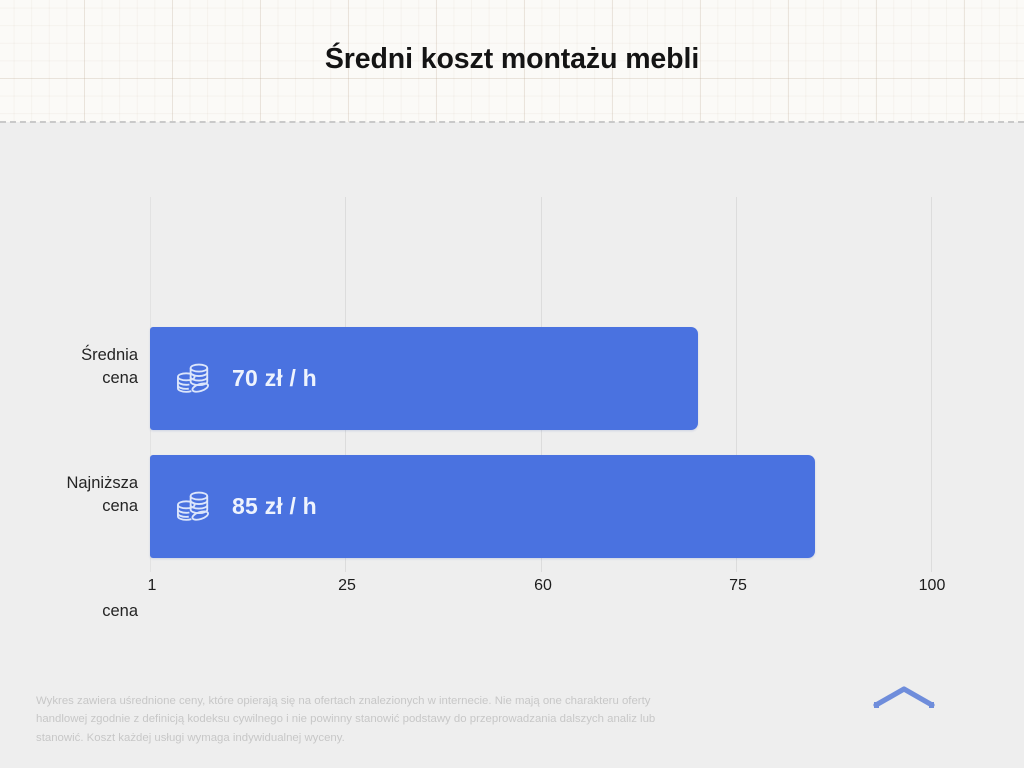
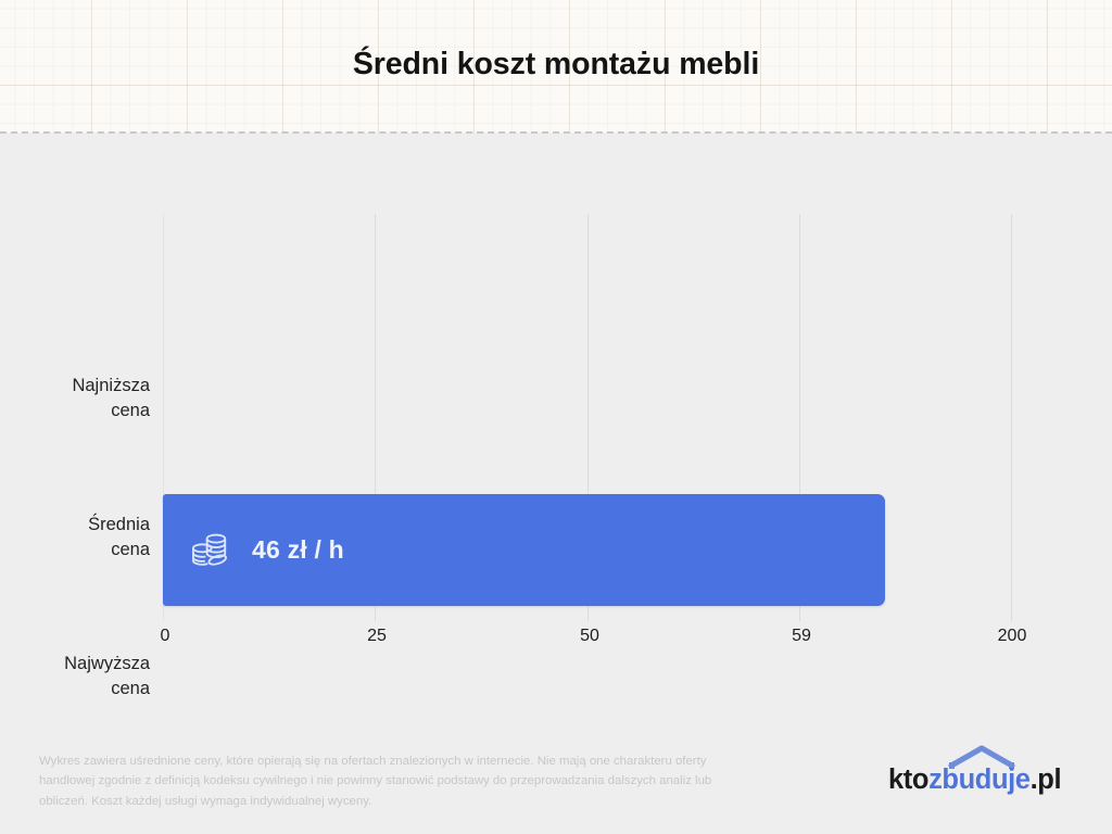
  Średni koszt montażu mebli
- Średnia
+ Najniższa
  cena
- Najniższa
+ Średnia
  cena
+ Najwyższa
  cena
- 70 zł / h
- 85 zł / h
+ 46 zł / h
- 1
+ 0
  25
- 60
+ 50
- 75
+ 59
- 100
+ 200
- Wykres zawiera uśrednione ceny, które opierają się na ofertach znalezionych w internecie. Nie mają one charakteru oferty handlowej zgodnie z definicją kodeksu cywilnego i nie powinny stanowić podstawy do przeprowadzania dalszych analiz lub stanowić. Koszt każdej usługi wymaga indywidualnej wyceny.
+ Wykres zawiera uśrednione ceny, które opierają się na ofertach znalezionych w internecie. Nie mają one charakteru oferty handlowej zgodnie z definicją kodeksu cywilnego i nie powinny stanowić podstawy do przeprowadzania dalszych analiz lub obliczeń. Koszt każdej usługi wymaga indywidualnej wyceny.
+ ktozbuduje.pl
